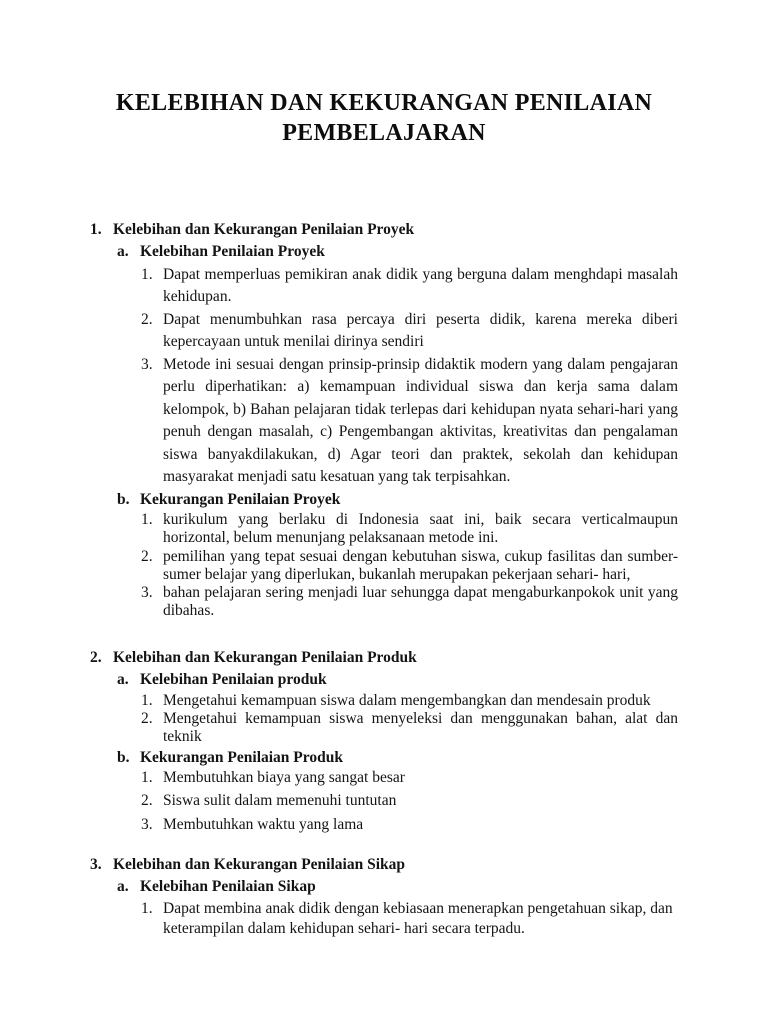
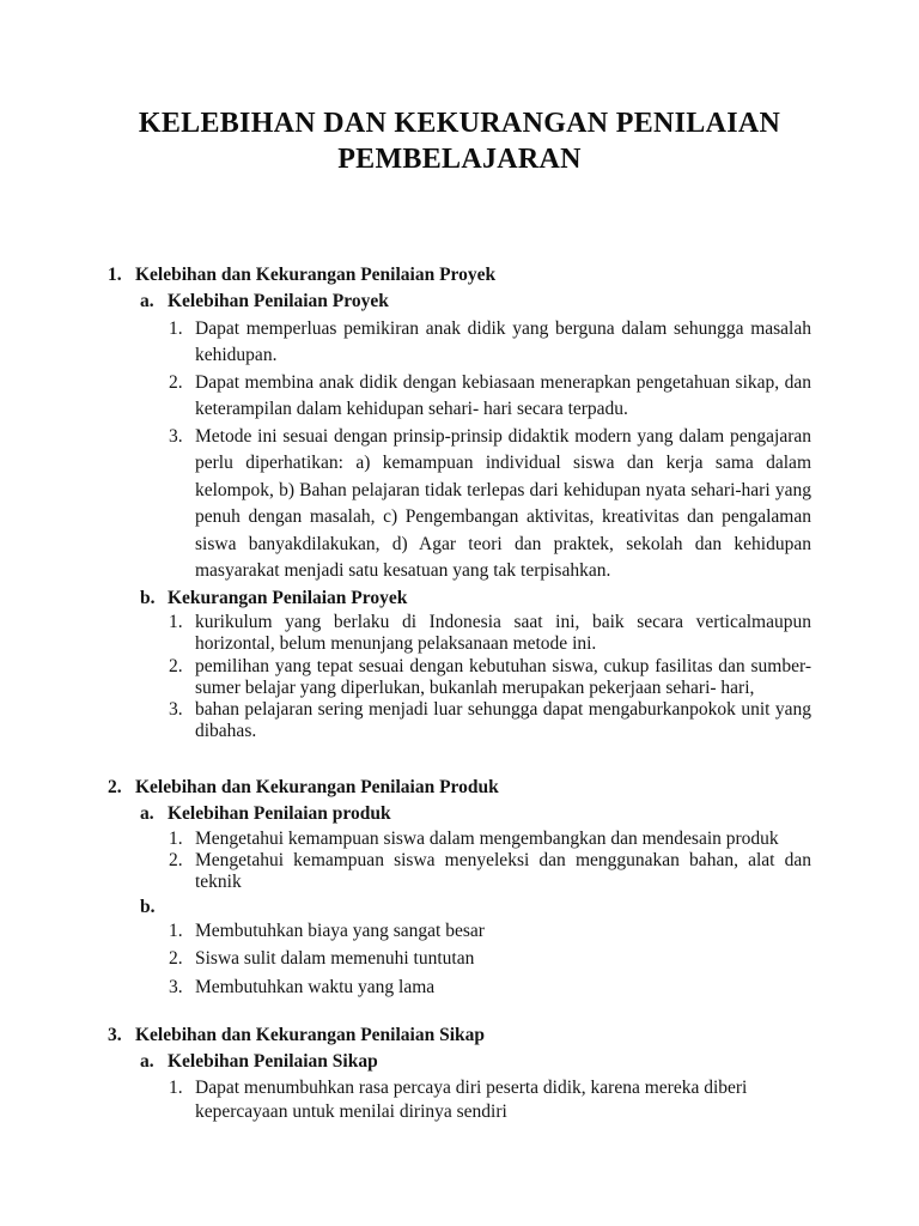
  KELEBIHAN DAN KEKURANGAN PENILAIAN
  PEMBELAJARAN
  1.
  Kelebihan dan Kekurangan Penilaian Proyek
  a.
  Kelebihan Penilaian Proyek
  1.
- Dapat memperluas pemikiran anak didik yang berguna dalam menghdapi masalah kehidupan.
+ Dapat memperluas pemikiran anak didik yang berguna dalam sehungga masalah kehidupan.
  2.
- Dapat menumbuhkan rasa percaya diri peserta didik, karena mereka diberi kepercayaan untuk menilai dirinya sendiri
+ Dapat membina anak didik dengan kebiasaan menerapkan pengetahuan sikap, dan keterampilan dalam kehidupan sehari- hari secara terpadu.
  3.
  Metode ini sesuai dengan prinsip-prinsip didaktik modern yang dalam pengajaran perlu diperhatikan: a) kemampuan individual siswa dan kerja sama dalam kelompok, b) Bahan pelajaran tidak terlepas dari kehidupan nyata sehari-hari yang penuh dengan masalah, c) Pengembangan aktivitas, kreativitas dan pengalaman siswa banyakdilakukan, d) Agar teori dan praktek, sekolah dan kehidupan masyarakat menjadi satu kesatuan yang tak terpisahkan.
  b.
  Kekurangan Penilaian Proyek
  1.
  kurikulum yang berlaku di Indonesia saat ini, baik secara verticalmaupun horizontal, belum menunjang pelaksanaan metode ini.
  2.
  pemilihan yang tepat sesuai dengan kebutuhan siswa, cukup fasilitas dan sumber-sumer belajar yang diperlukan, bukanlah merupakan pekerjaan sehari- hari,
  3.
  bahan pelajaran sering menjadi luar sehungga dapat mengaburkanpokok unit yang dibahas.
  2.
  Kelebihan dan Kekurangan Penilaian Produk
  a.
  Kelebihan Penilaian produk
  1.
  Mengetahui kemampuan siswa dalam mengembangkan dan mendesain produk
  2.
  Mengetahui kemampuan siswa menyeleksi dan menggunakan bahan, alat dan teknik
  b.
- Kekurangan Penilaian Produk
  1.
  Membutuhkan biaya yang sangat besar
  2.
  Siswa sulit dalam memenuhi tuntutan
  3.
  Membutuhkan waktu yang lama
  3.
  Kelebihan dan Kekurangan Penilaian Sikap
  a.
  Kelebihan Penilaian Sikap
  1.
- Dapat membina anak didik dengan kebiasaan menerapkan pengetahuan sikap, dan keterampilan dalam kehidupan sehari- hari secara terpadu.
+ Dapat menumbuhkan rasa percaya diri peserta didik, karena mereka diberi kepercayaan untuk menilai dirinya sendiri
